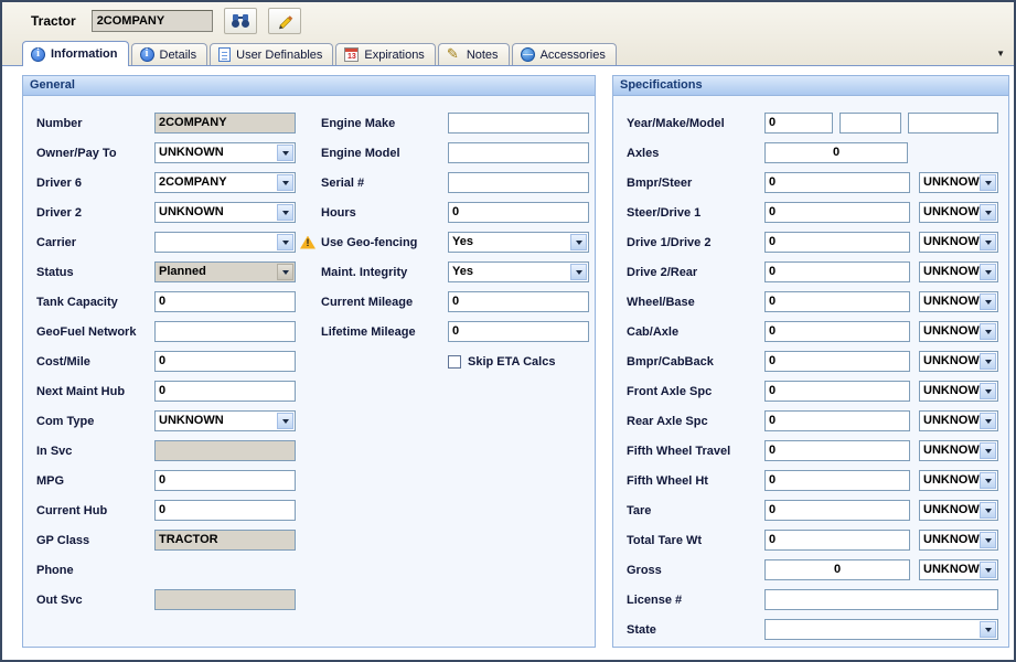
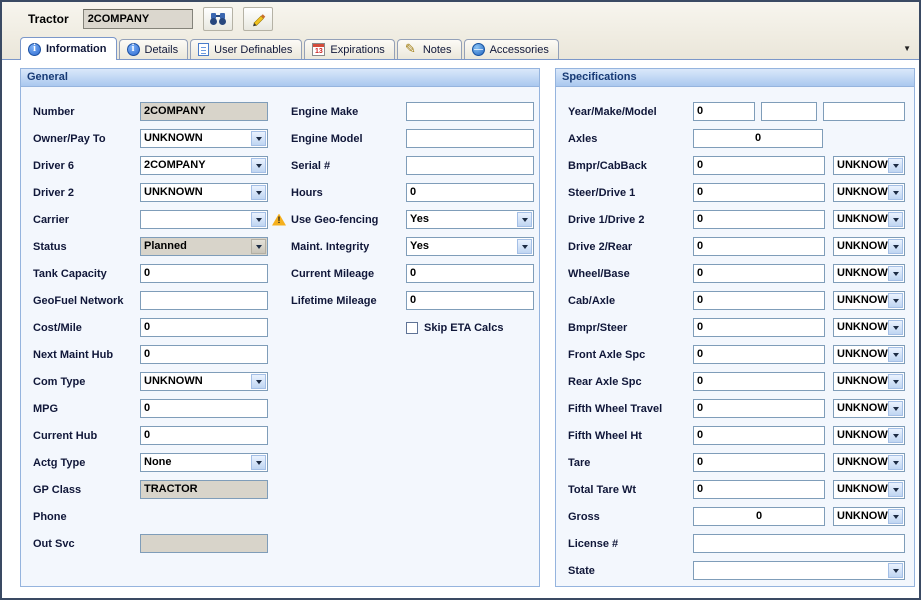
  Tractor
  2COMPANY
  Information
  Details
  User Definables
  Expirations
  Notes
  Accessories
  General
  Number
  2COMPANY
  Owner/Pay To
  UNKNOWN
  Driver 6
  2COMPANY
  Driver 2
  UNKNOWN
  Carrier
  Status
  Planned
  Tank Capacity
  0
  GeoFuel Network
  Cost/Mile
  0
  Next Maint Hub
  0
  Com Type
  UNKNOWN
- In Svc
  MPG
  0
  Current Hub
  0
+ Actg Type
+ None
  GP Class
  TRACTOR
  Phone
  Out Svc
  Engine Make
  Engine Model
  Serial #
  Hours
  0
  Use Geo-fencing
  Yes
  Maint. Integrity
  Yes
  Current Mileage
  0
  Lifetime Mileage
  0
  Skip ETA Calcs
  Specifications
  Year/Make/Model
  0
  Axles
  0
- Bmpr/Steer
+ Bmpr/CabBack
  0
  UNKNOW
  Steer/Drive 1
  0
  UNKNOW
  Drive 1/Drive 2
  0
  UNKNOW
  Drive 2/Rear
  0
  UNKNOW
  Wheel/Base
  0
  UNKNOW
  Cab/Axle
  0
  UNKNOW
- Bmpr/CabBack
+ Bmpr/Steer
  0
  UNKNOW
  Front Axle Spc
  0
  UNKNOW
  Rear Axle Spc
  0
  UNKNOW
  Fifth Wheel Travel
  0
  UNKNOW
  Fifth Wheel Ht
  0
  UNKNOW
  Tare
  0
  UNKNOW
  Total Tare Wt
  0
  UNKNOW
  Gross
  0
  UNKNOW
  License #
  State
